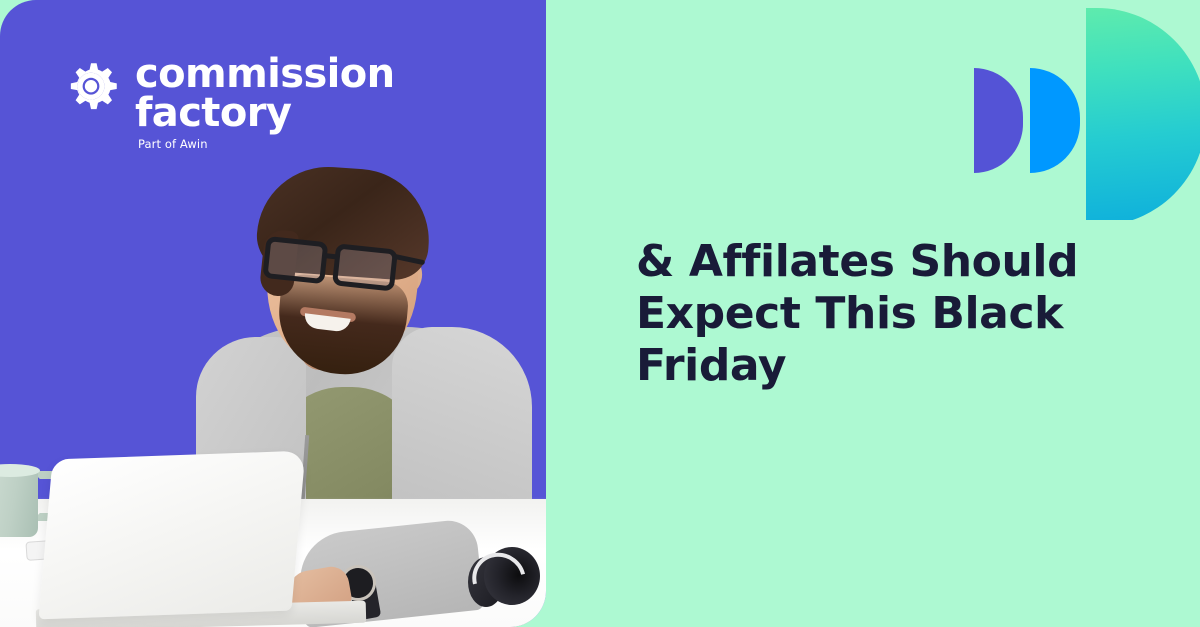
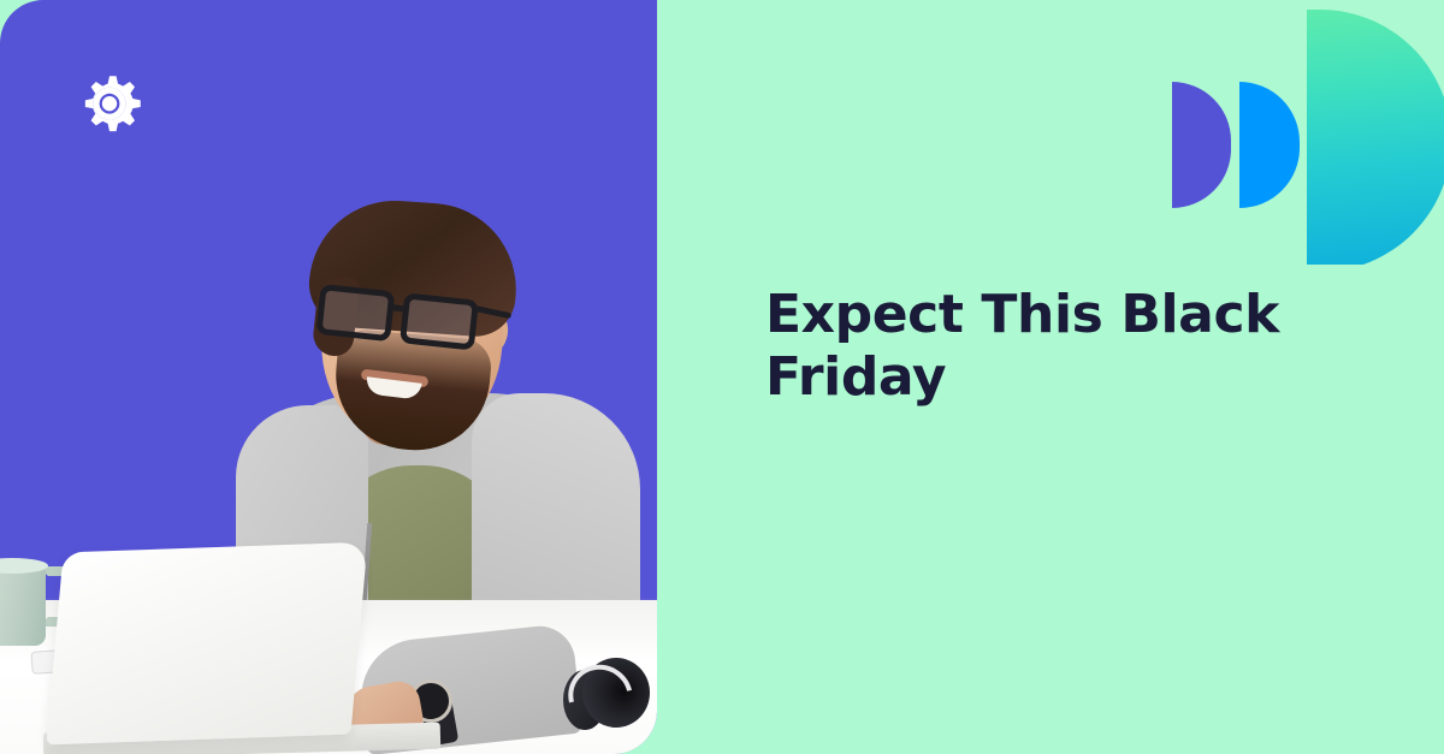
- commission
- factory
- Part of Awin
- & Affilates Should
  Expect This Black
  Friday
